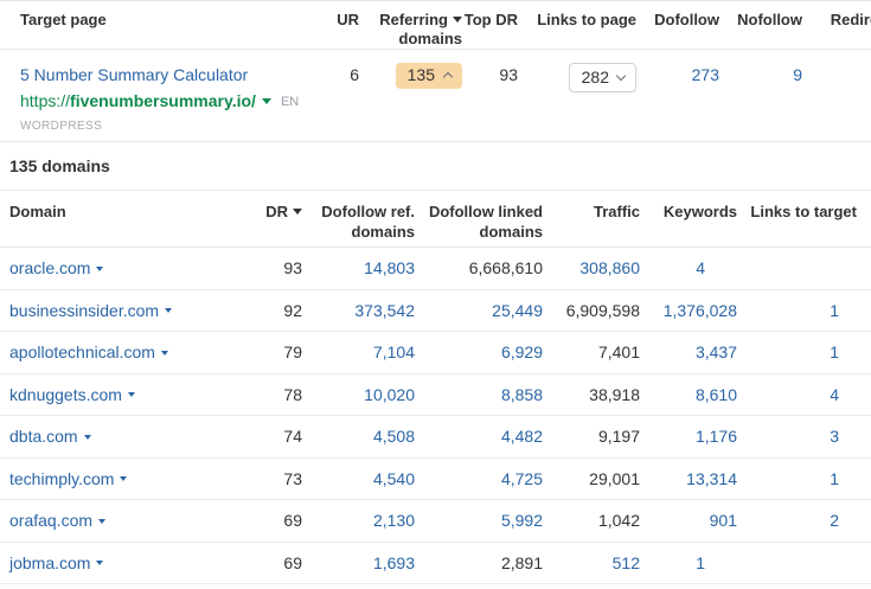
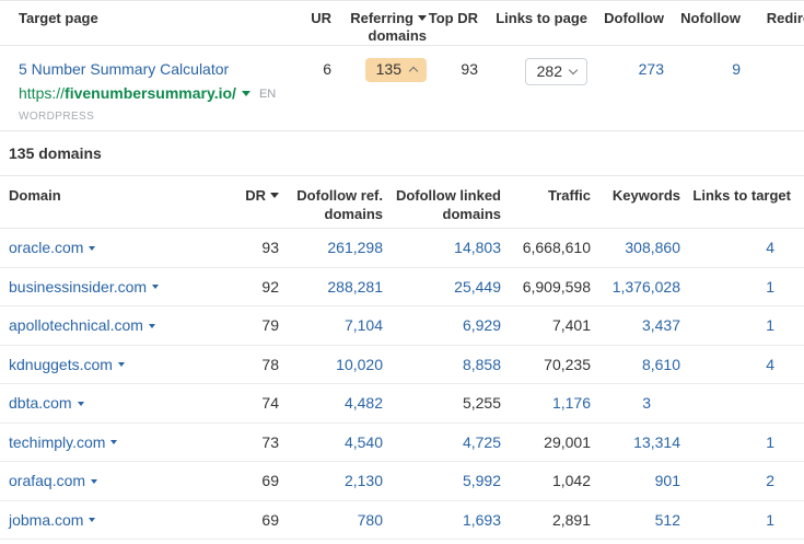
  Target page
  UR
  Referring
  domains
  Top DR
  Links to page
  Dofollow
  Nofollow
  5 Number Summary Calculator
  https://fivenumbersummary.io/ EN
  WORDPRESS
  6
  135
  93
  282
  273
  9
  135 domains
  Domain
  DR
  Dofollow ref.
  domains
  Dofollow linked
  domains
  Traffic
  Keywords
  Links to target
  oracle.com
  93
+ 261,298
  14,803
  6,668,610
  308,860
  4
  businessinsider.com
  92
- 373,542
+ 288,281
  25,449
  6,909,598
  1,376,028
  1
  apollotechnical.com
  79
  7,104
  6,929
  7,401
  3,437
  1
  kdnuggets.com
  78
  10,020
  8,858
- 38,918
+ 70,235
  8,610
  4
  dbta.com
  74
- 4,508
  4,482
- 9,197
+ 5,255
  1,176
  3
  techimply.com
  73
  4,540
  4,725
  29,001
  13,314
  1
  orafaq.com
  69
  2,130
  5,992
  1,042
  901
  2
  jobma.com
  69
+ 780
  1,693
  2,891
  512
  1
